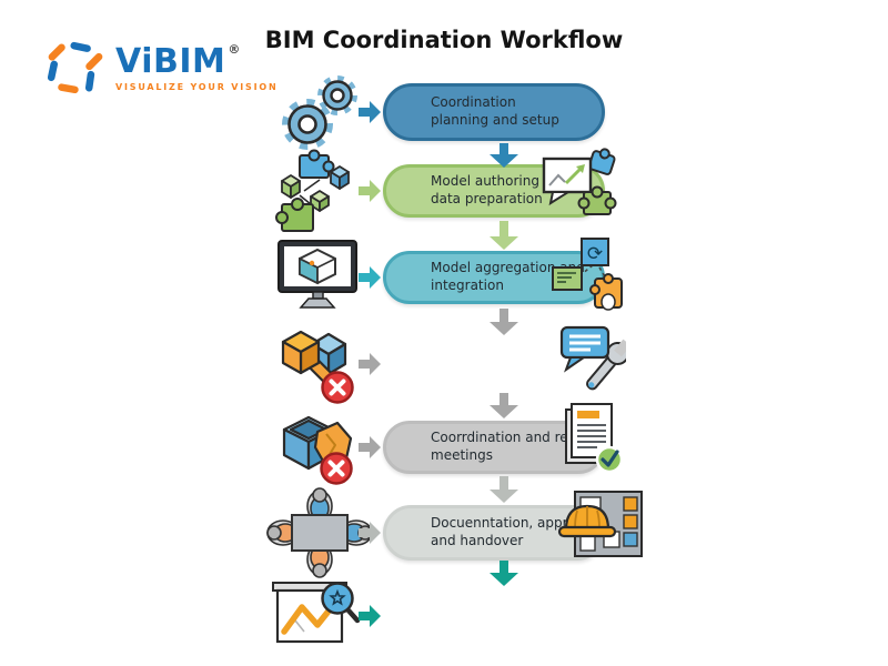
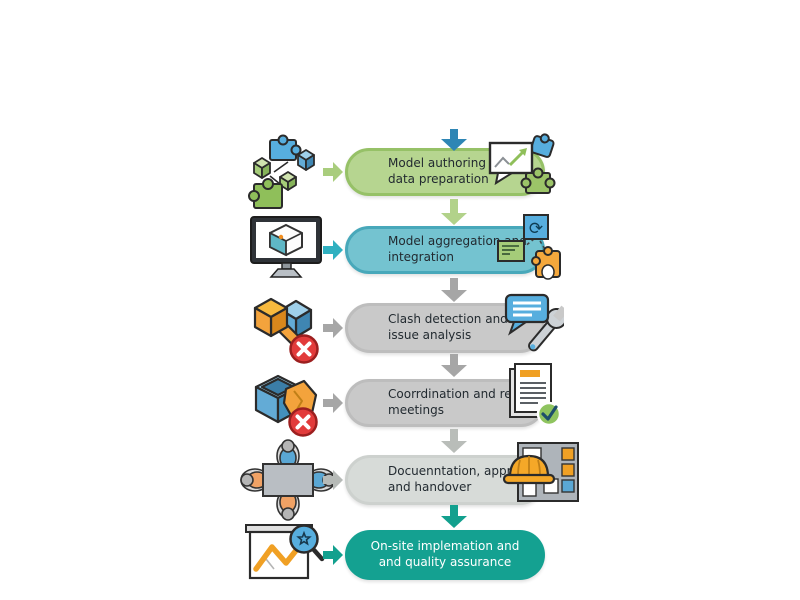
- ViBIM
- ®
- VISUALIZE YOUR VISION
- BIM Coordination Workflow
- Coordination planning and setup
  Model authoring data preparation
  Model aggregation integration
  ⟳
+ Clash detection and issue analysis
  Coorrdination and re meetings
  Docuenntation, appr and handover
+ On-site implemation and and quality assurance
